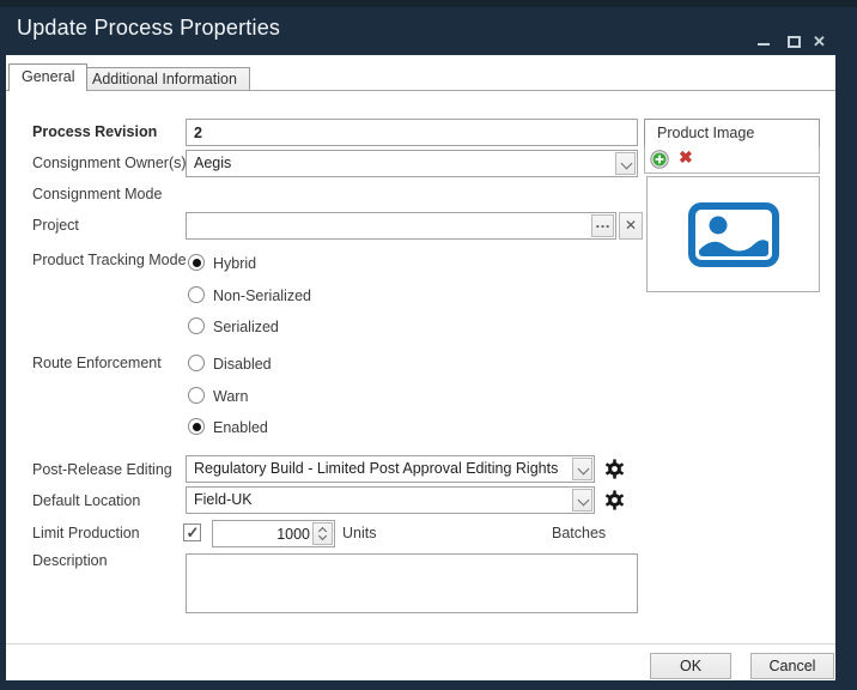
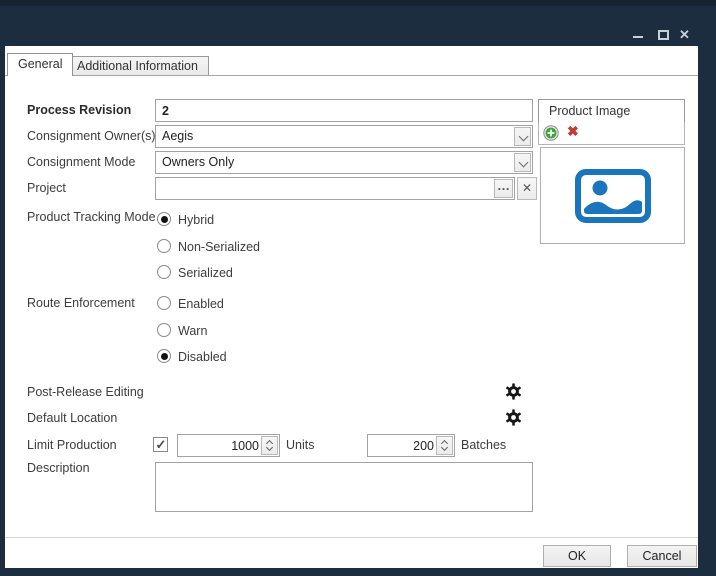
- Update Process Properties
  ✕
  General
  Additional Information
  Process Revision
  2
  Consignment Owner(s)
  Aegis
  Consignment Mode
+ Owners Only
  Project
  …
  ✕
  Product Tracking Mode
  Hybrid
  Non-Serialized
  Serialized
  Route Enforcement
- Disabled
+ Enabled
  Warn
- Enabled
+ Disabled
  Post-Release Editing
- Regulatory Build - Limited Post Approval Editing Rights
  Default Location
- Field-UK
  Limit Production
  1000
  Units
+ 200
  Batches
  Description
  Product Image
  ✖
  OK
  Cancel
